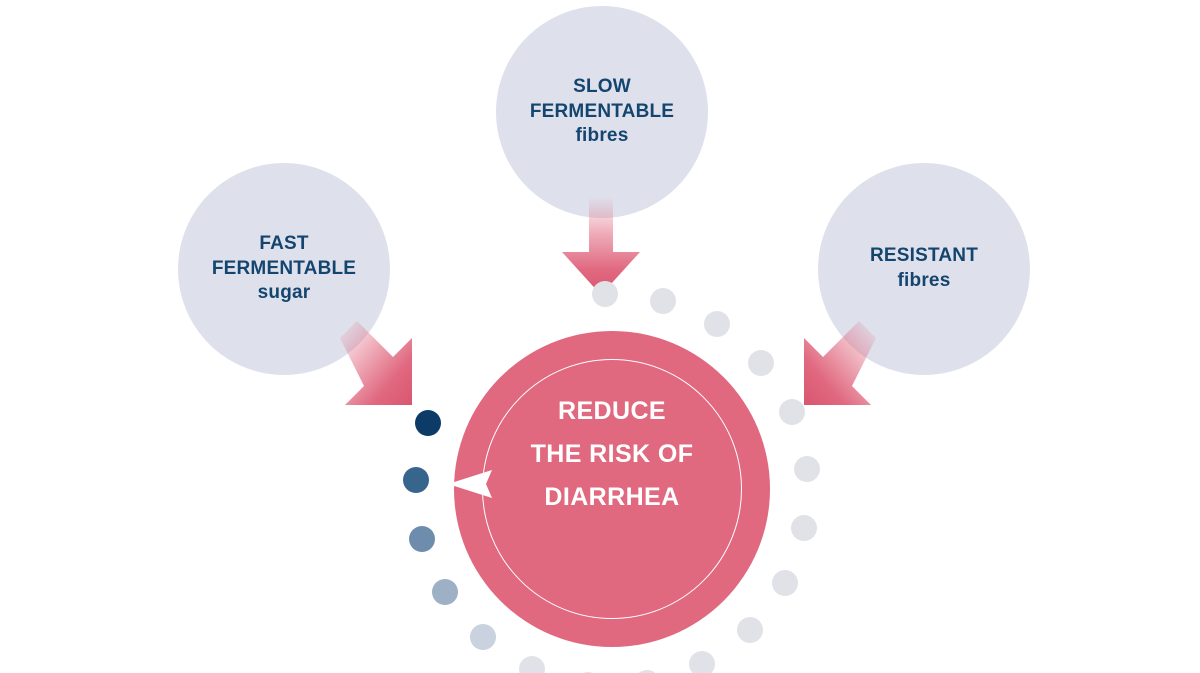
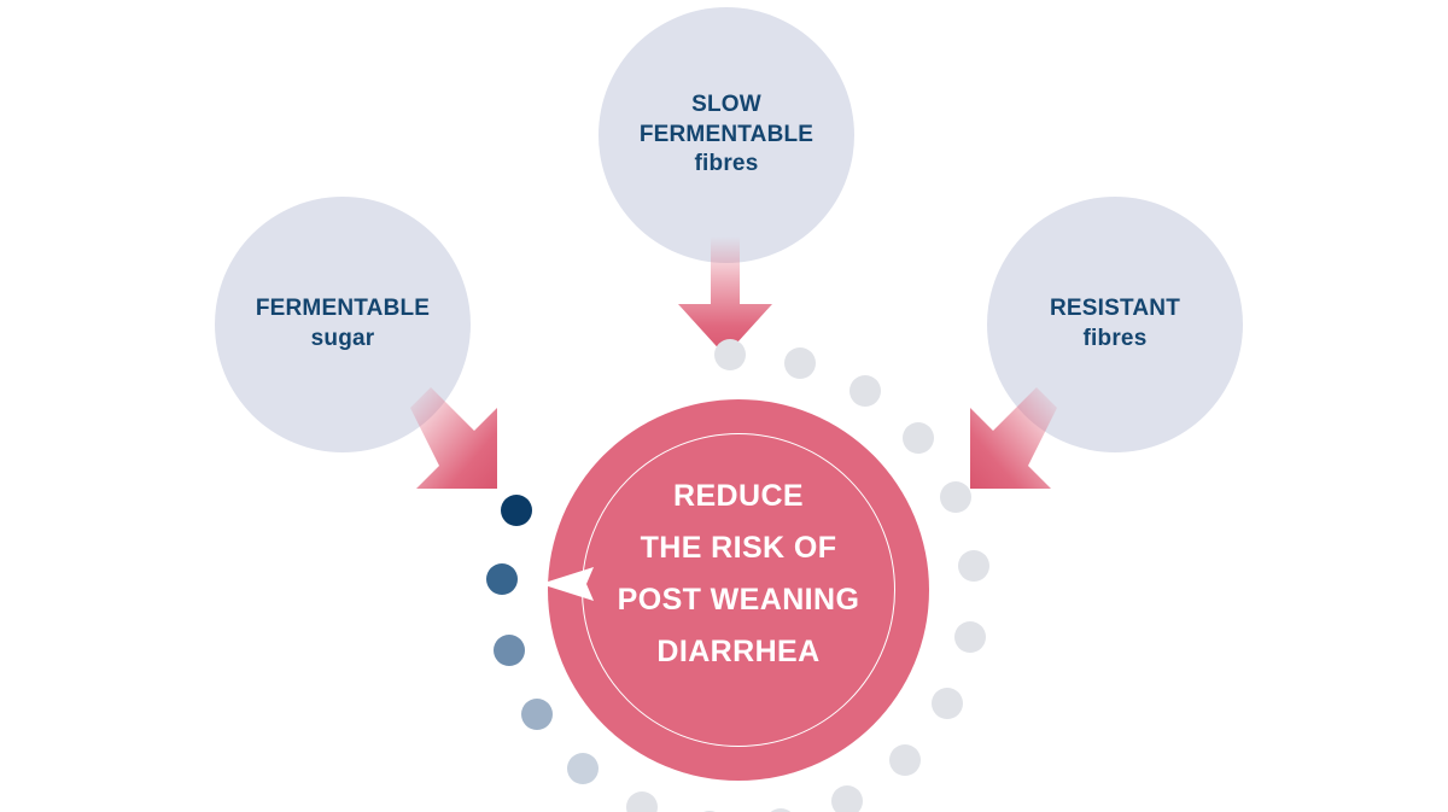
- FAST
  FERMENTABLE
  sugar
  SLOW
  FERMENTABLE
  fibres
  RESISTANT
  fibres
  REDUCE
  THE RISK OF
+ POST WEANING
  DIARRHEA
